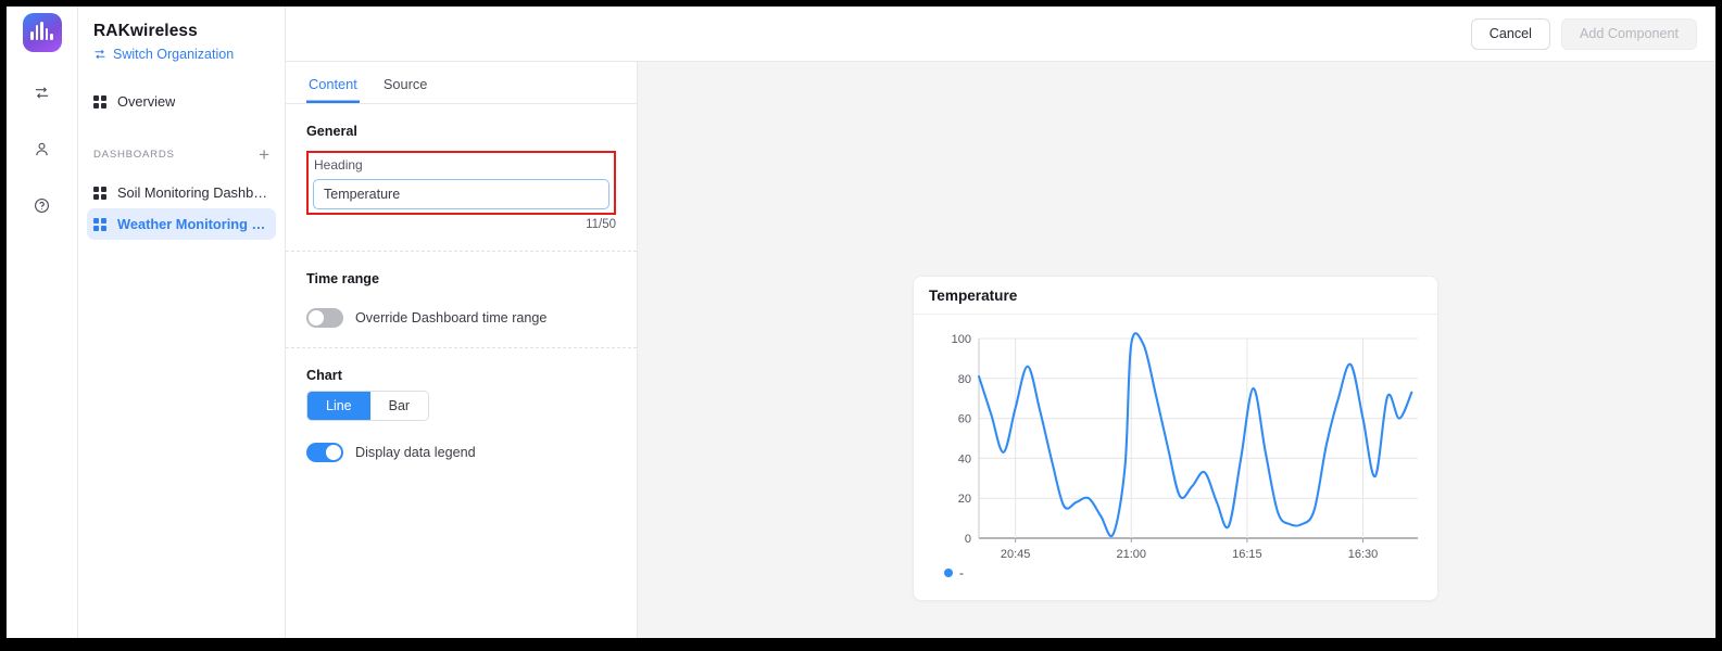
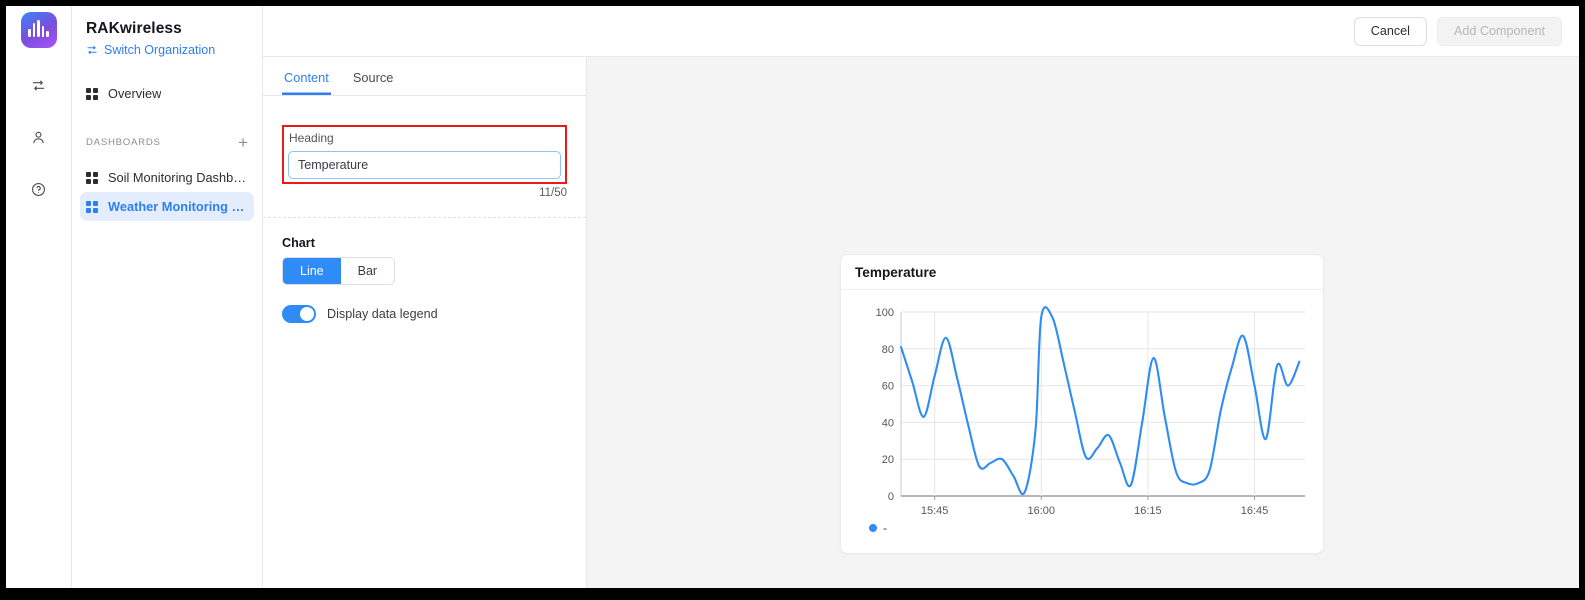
  RAKwireless
  Switch Organization
  Overview
  DASHBOARDS
  +
  Soil Monitoring Dashbo..
  Weather Monitoring D..
  Content
  Source
- General
  Heading
  Temperature
  11/50
- Time range
- Override Dashboard time range
  Chart
  Line
  Bar
  Display data legend
  Temperature
  0
  20
  40
  60
  80
  100
- 20:45
+ 15:45
- 21:00
+ 16:00
  16:15
- 16:30
+ 16:45
  -
  Cancel
  Add Component
